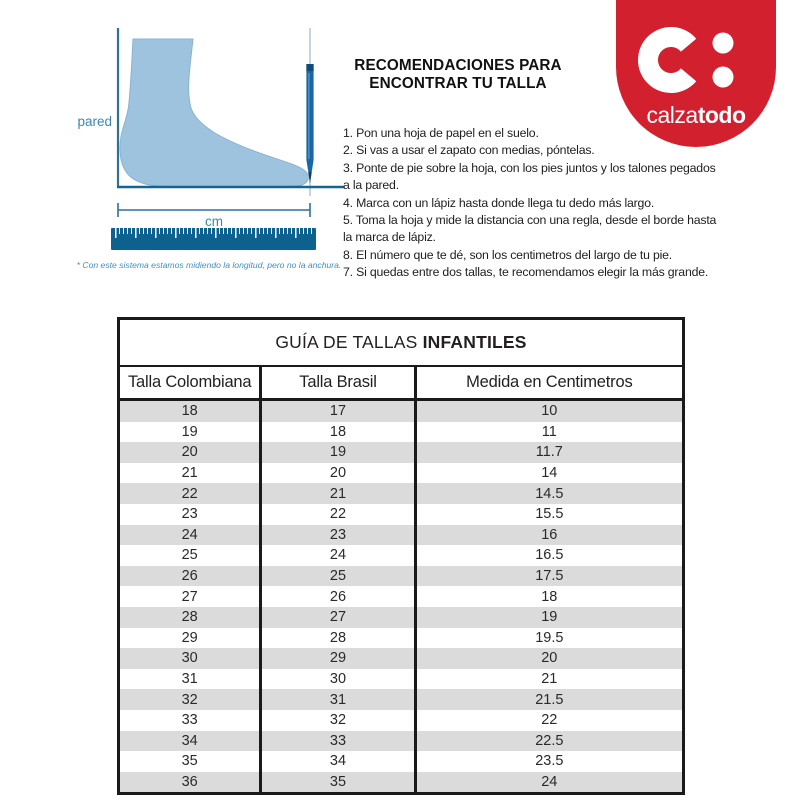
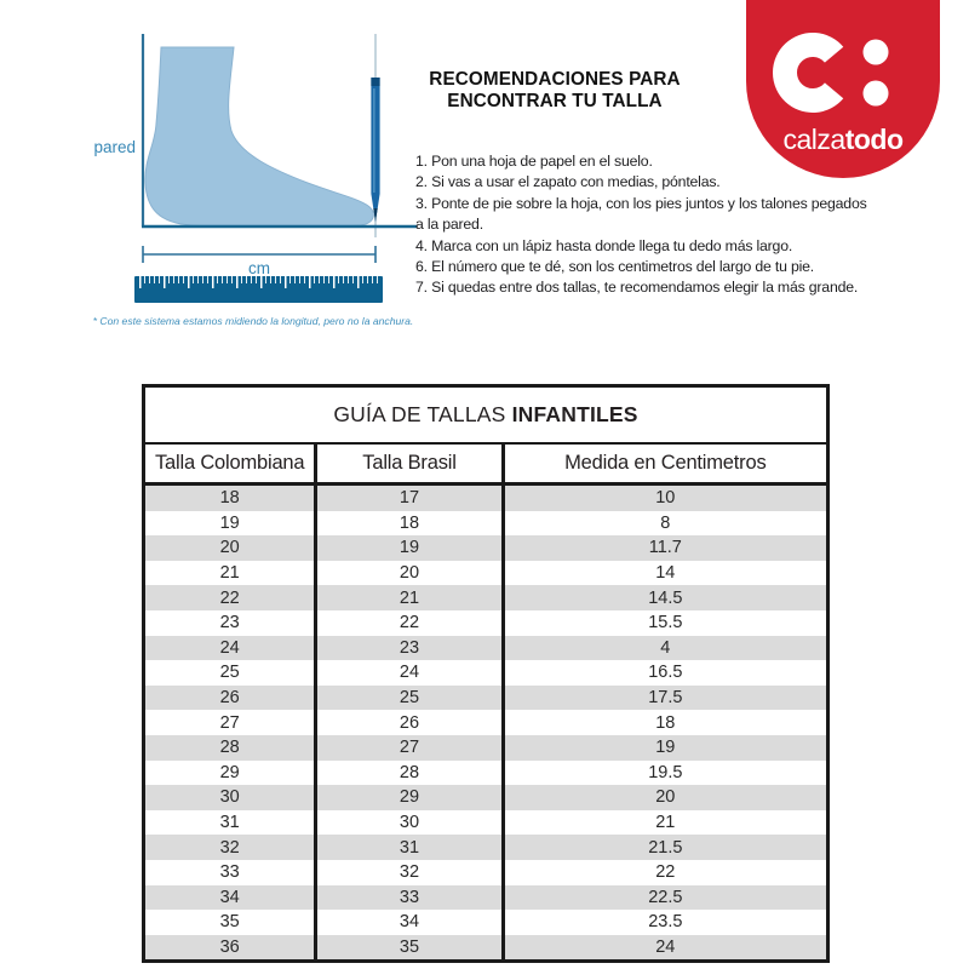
  pared
  cm
  * Con este sistema estamos midiendo la longitud, pero no la anchura.
  RECOMENDACIONES PARA
  ENCONTRAR TU TALLA
  1. Pon una hoja de papel en el suelo.
  2. Si vas a usar el zapato con medias, póntelas.
  3. Ponte de pie sobre la hoja, con los pies juntos y los talones pegados
  a la pared.
  4. Marca con un lápiz hasta donde llega tu dedo más largo.
- 5. Toma la hoja y mide la distancia con una regla, desde el borde hasta
- la marca de lápiz.
- 8. El número que te dé, son los centimetros del largo de tu pie.
+ 6. El número que te dé, son los centimetros del largo de tu pie.
  7. Si quedas entre dos tallas, te recomendamos elegir la más grande.
  calzatodo
  GUÍA DE TALLAS INFANTILES
  Talla Colombiana	Talla Brasil	Medida en Centimetros
  18	17	10
- 19	18	11
+ 19	18	8
  20	19	11.7
  21	20	14
  22	21	14.5
  23	22	15.5
- 24	23	16
+ 24	23	4
  25	24	16.5
  26	25	17.5
  27	26	18
  28	27	19
  29	28	19.5
  30	29	20
  31	30	21
  32	31	21.5
  33	32	22
  34	33	22.5
  35	34	23.5
  36	35	24
